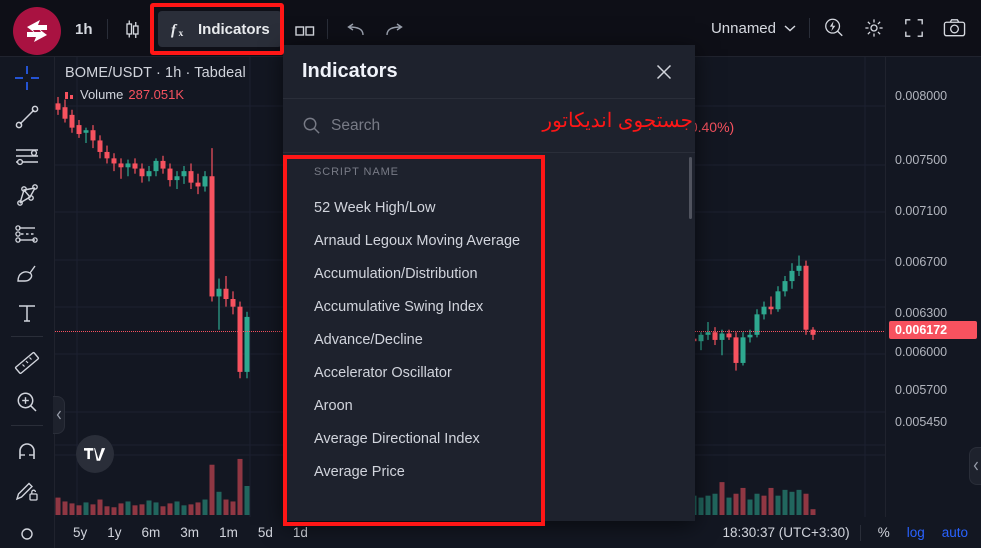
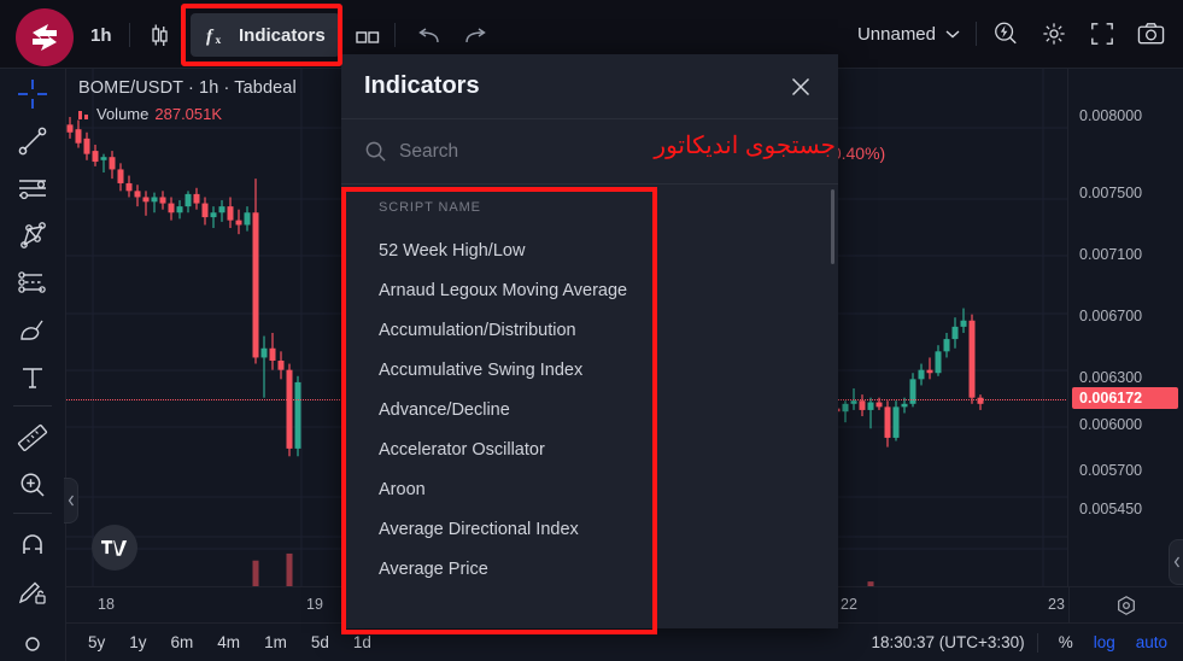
  1h
  f
  x
  Indicators
  Unnamed
  BOME/USDT · 1h · Tabdeal
  Volume
  287.051K
  0.008000
  0.007500
  0.007100
  0.006700
  0.006300
  0.006000
  0.005700
  0.005450
  0.006172
+ 18
+ 19
+ 22
+ 23
  5y
  1y
  6m
- 3m
+ 4m
  1m
  5d
  1d
  18:30:37 (UTC+3:30)
  %
  log
  auto
  Indicators
  Search
  جستجوی اندیکاتور
  SCRIPT NAME
  52 Week High/Low
  Arnaud Legoux Moving Average
  Accumulation/Distribution
  Accumulative Swing Index
  Advance/Decline
  Accelerator Oscillator
  Aroon
  Average Directional Index
  Average Price
